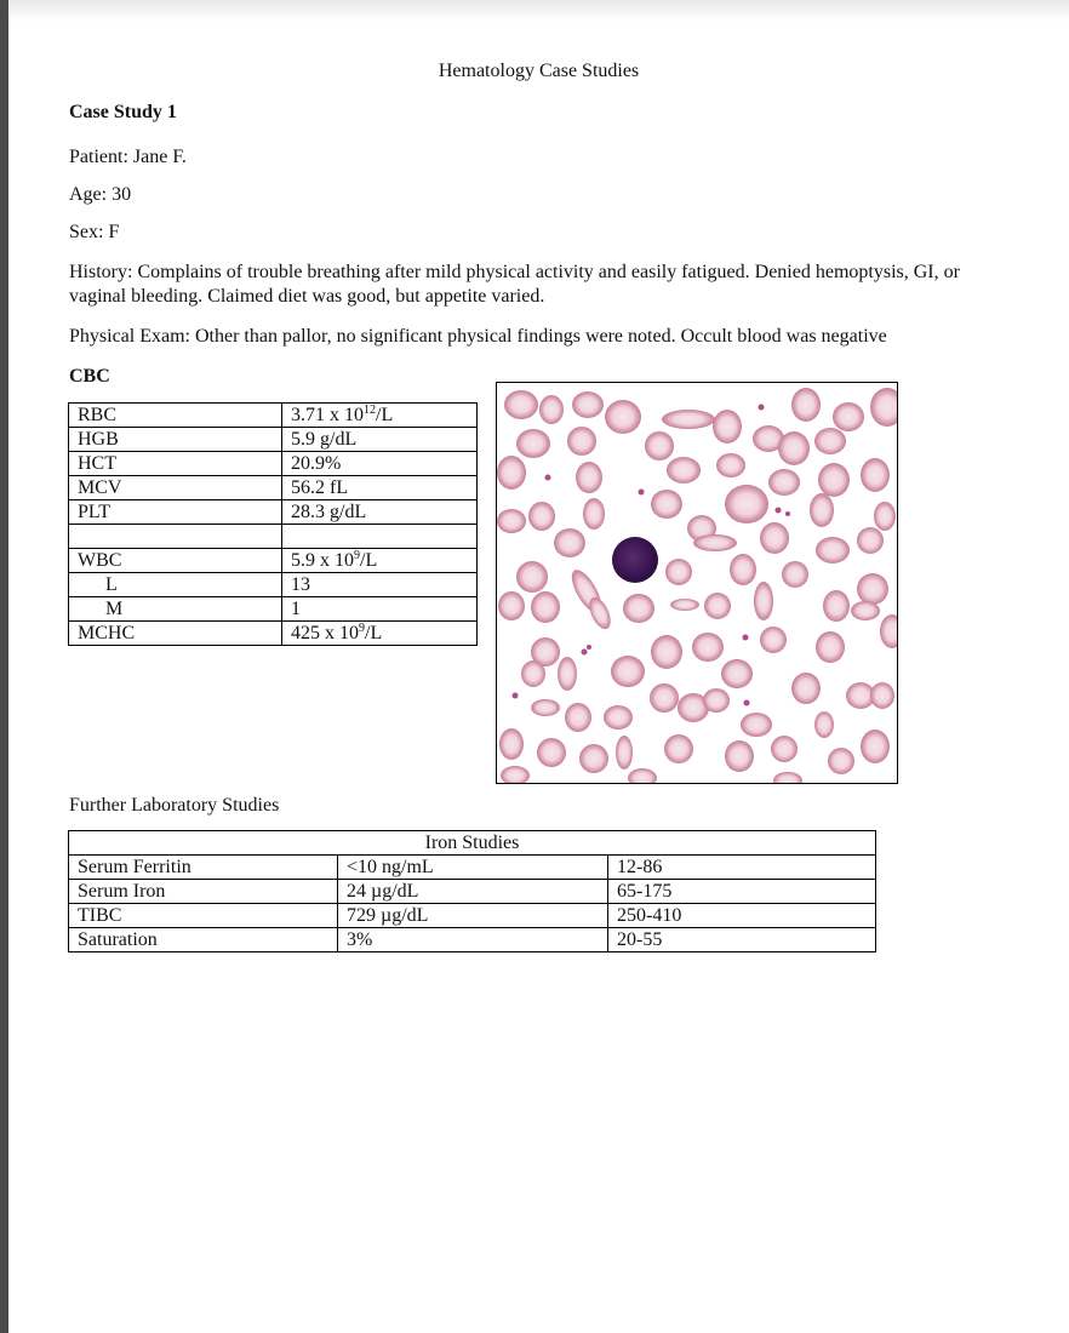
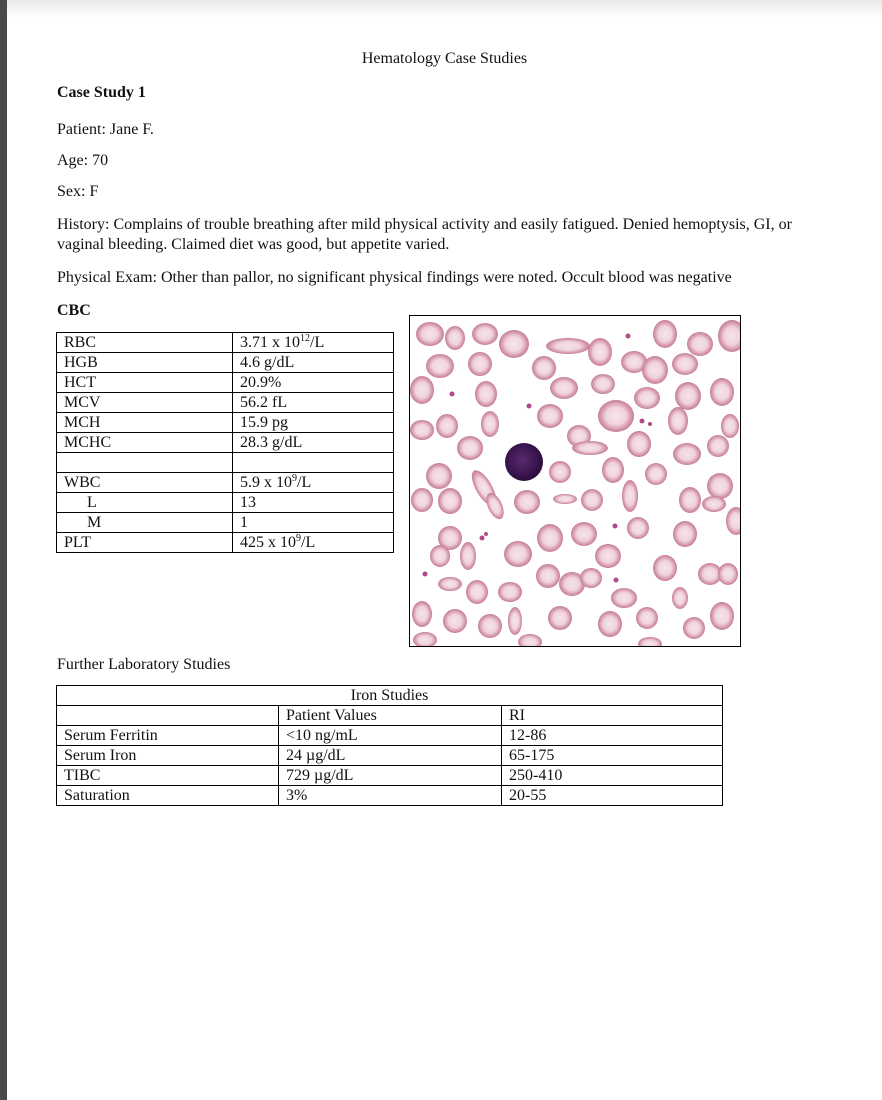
  Hematology Case Studies
  Case Study 1
  Patient: Jane F.
- Age: 30
+ Age: 70
  Sex: F
  History: Complains of trouble breathing after mild physical activity and easily fatigued. Denied hemoptysis, GI, or vaginal bleeding. Claimed diet was good, but appetite varied.
  Physical Exam: Other than pallor, no significant physical findings were noted. Occult blood was negative
  CBC
  RBC	3.71 x 1012/L
- HGB	5.9 g/dL
+ HGB	4.6 g/dL
  HCT	20.9%
  MCV	56.2 fL
+ MCH	15.9 pg
- PLT	28.3 g/dL
+ MCHC	28.3 g/dL
  WBC	5.9 x 109/L
  L	13
  M	1
- MCHC	425 x 109/L
+ PLT	425 x 109/L
  Further Laboratory Studies
  Iron Studies
+ 	Patient Values	RI
  Serum Ferritin	<10 ng/mL	12-86
  Serum Iron	24 µg/dL	65-175
  TIBC	729 µg/dL	250-410
  Saturation	3%	20-55
